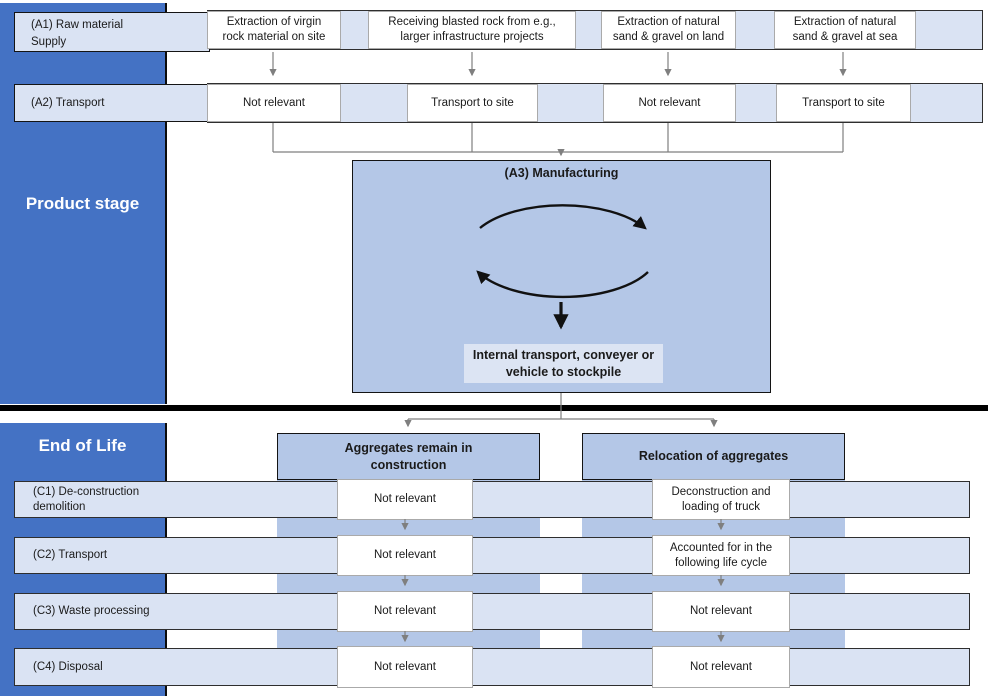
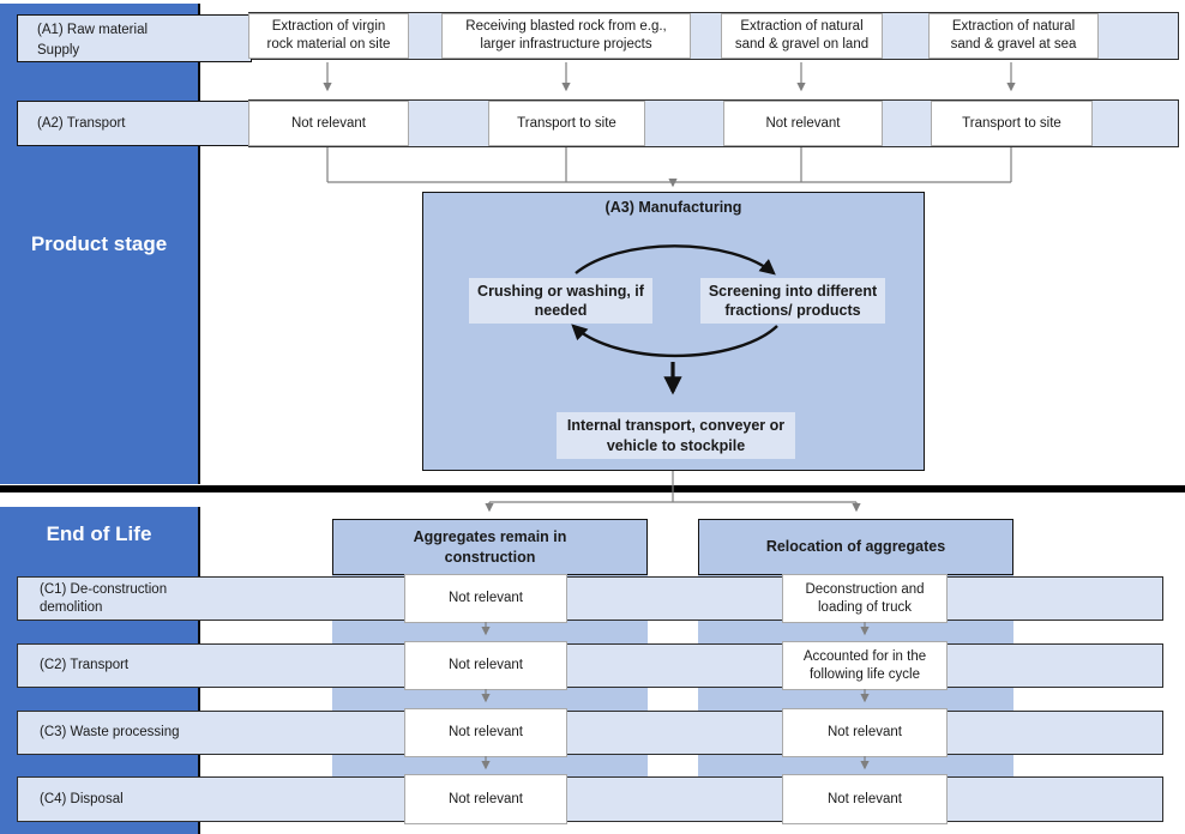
  Product stage
  End of Life
  (A1) Raw material
  Supply
  Extraction of virgin
  rock material on site
  Receiving blasted rock from e.g.,
  larger infrastructure projects
  Extraction of natural
  sand & gravel on land
  Extraction of natural
  sand & gravel at sea
  (A2) Transport
  Not relevant
  Transport to site
  Not relevant
  Transport to site
  (A3) Manufacturing
+ Crushing or washing, if
+ needed
+ Screening into different
+ fractions/ products
  Internal transport, conveyer or
  vehicle to stockpile
  (C1) De-construction
  demolition
  (C2) Transport
  (C3) Waste processing
  (C4) Disposal
  Aggregates remain in
  construction
  Relocation of aggregates
  Not relevant
  Deconstruction and
  loading of truck
  Not relevant
  Accounted for in the
  following life cycle
  Not relevant
  Not relevant
  Not relevant
  Not relevant
